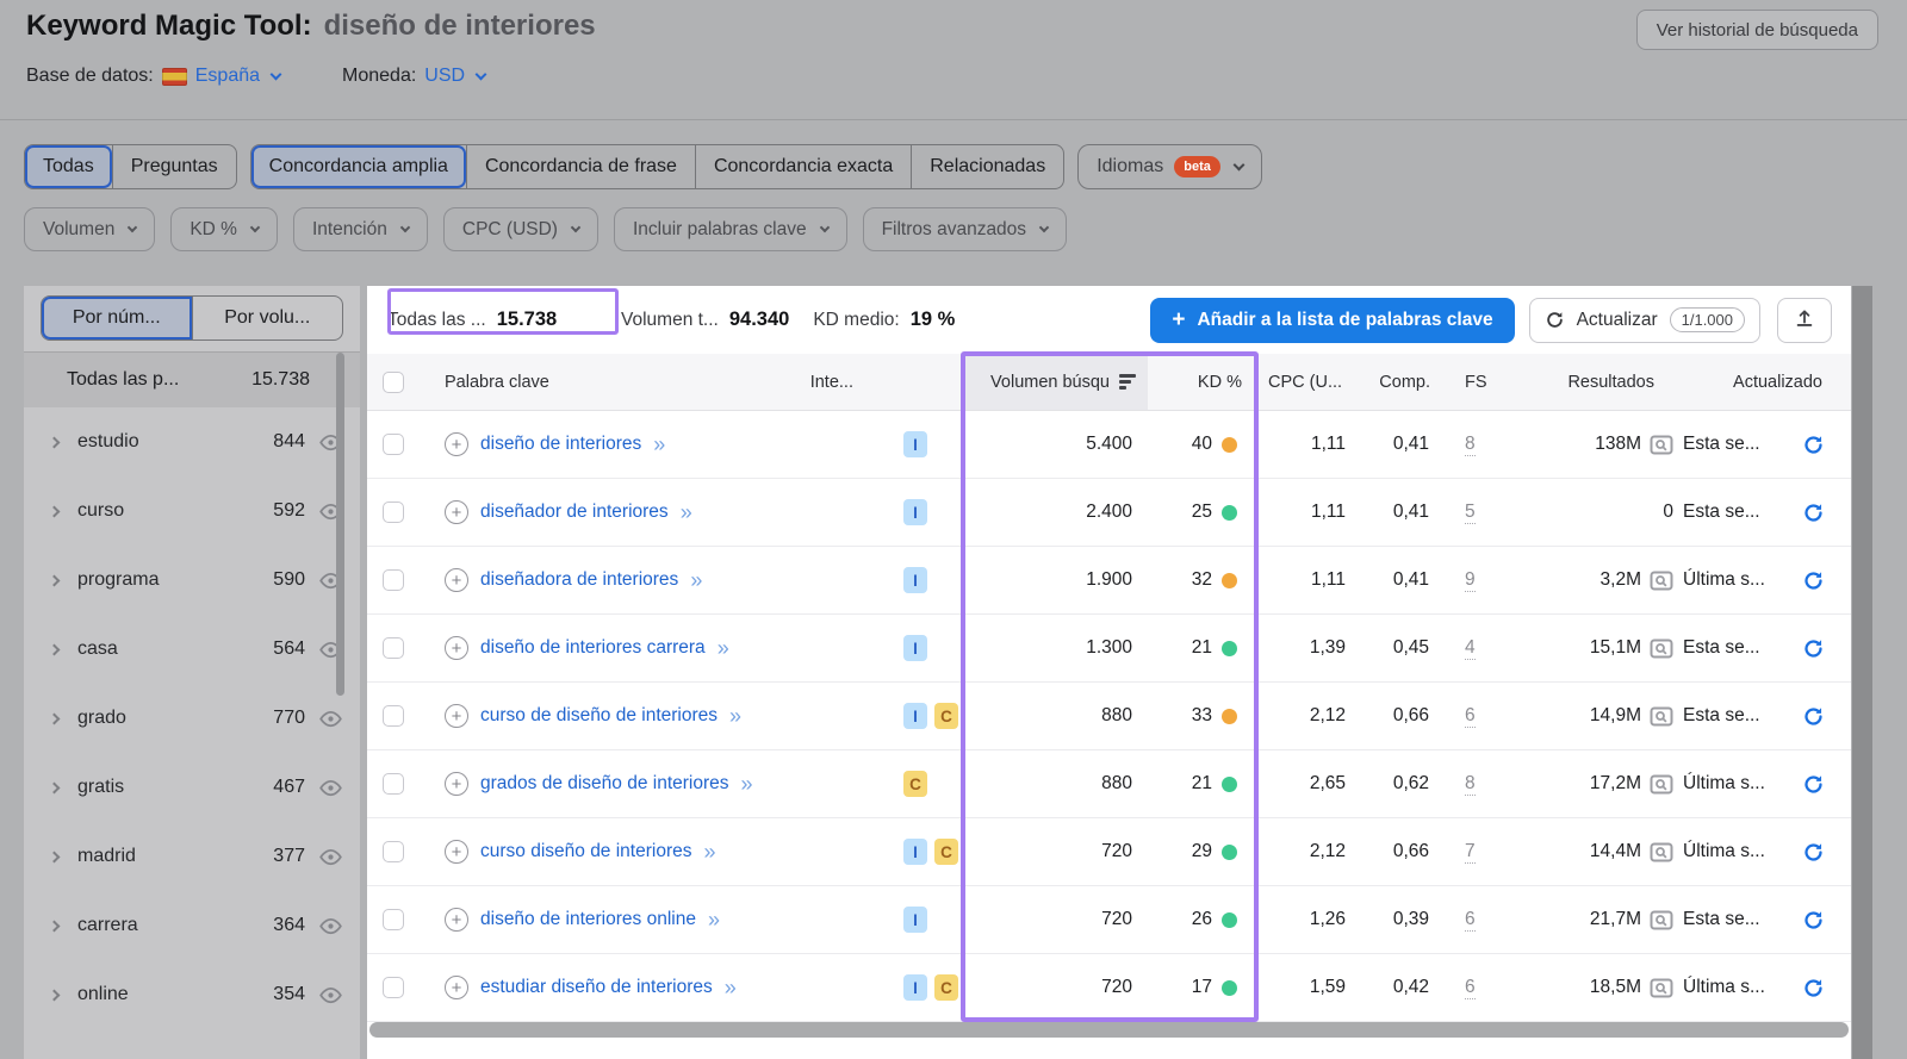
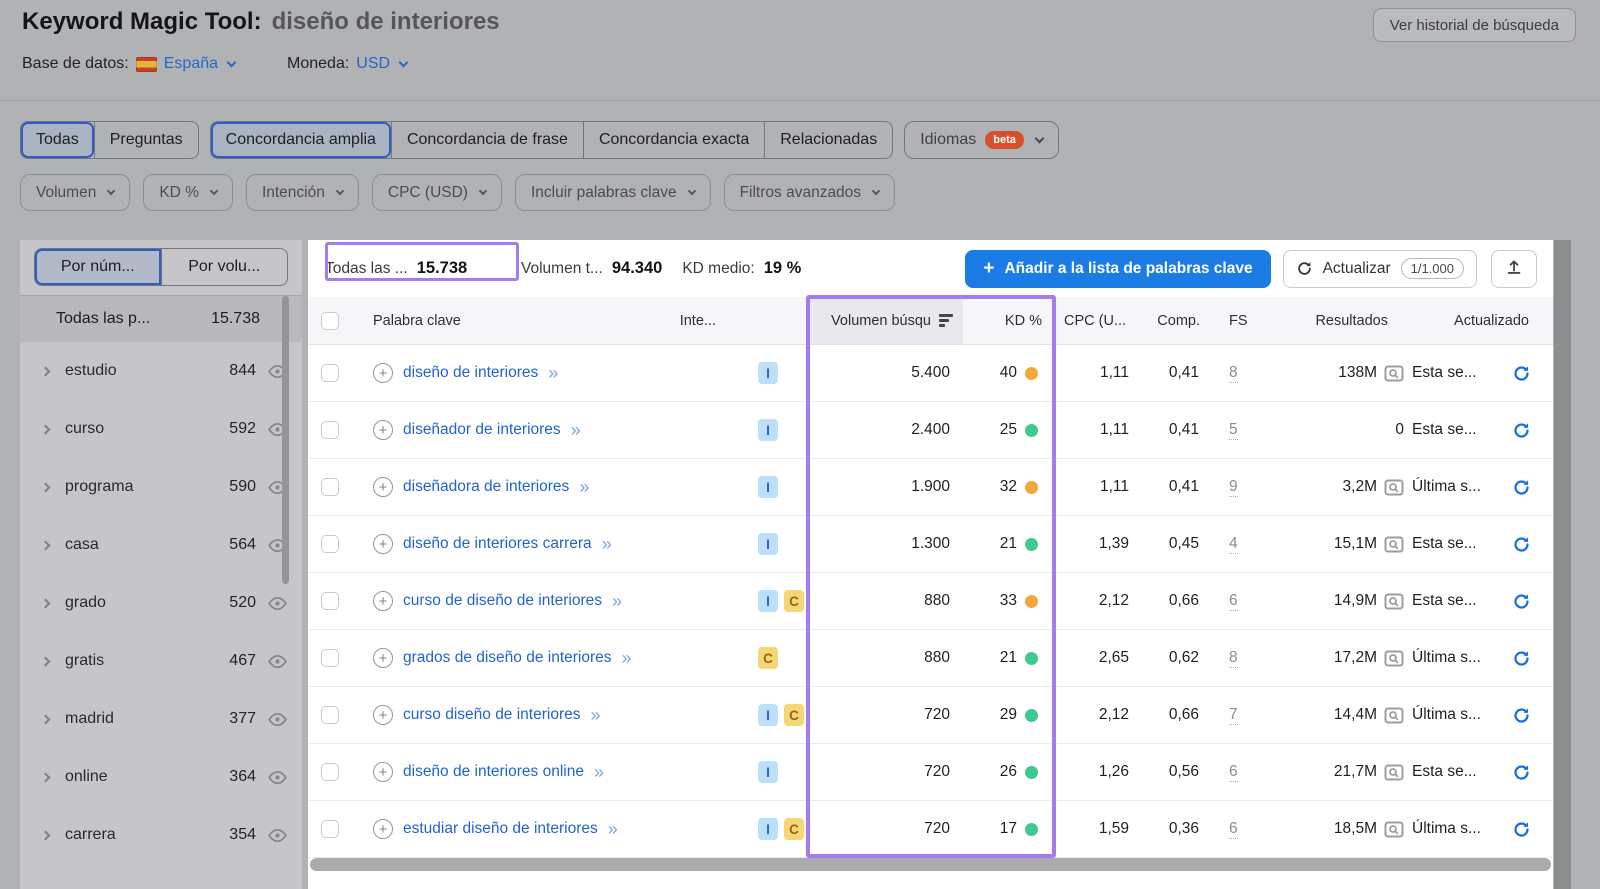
  Keyword Magic Tool:
  diseño de interiores
  Ver historial de búsqueda
  Base de datos:
  España
  Moneda:
  USD
  Todas
  Preguntas
  Concordancia amplia
  Concordancia de frase
  Concordancia exacta
  Relacionadas
  Idiomas
  beta
  Volumen
  KD %
  Intención
  CPC (USD)
  Incluir palabras clave
  Filtros avanzados
  Por núm...
  Por volu...
  Todas las p...
  15.738
  estudio
  844
  curso
  592
  programa
  590
  casa
  564
  grado
- 770
+ 520
  gratis
  467
  madrid
  377
- carrera
+ online
  364
- online
+ carrera
  354
  Todas las ...
  15.738
  Volumen t...
  94.340
  KD medio:
  19 %
  +
  Añadir a la lista de palabras clave
  Actualizar
  1/1.000
  Palabra clave
  Inte...
  Volumen búsqu
  KD %
  CPC (U...
  Comp.
  FS
  Resultados
  Actualizado
  +
  diseño de interiores
  »
  I
  5.400
  40
  1,11
  0,41
  8
  138M
  Esta se...
  +
  diseñador de interiores
  »
  I
  2.400
  25
  1,11
  0,41
  5
  0
  Esta se...
  +
  diseñadora de interiores
  »
  I
  1.900
  32
  1,11
  0,41
  9
  3,2M
  Última s...
  +
  diseño de interiores carrera
  »
  I
  1.300
  21
  1,39
  0,45
  4
  15,1M
  Esta se...
  +
  curso de diseño de interiores
  »
  I
  C
  880
  33
  2,12
  0,66
  6
  14,9M
  Esta se...
  +
  grados de diseño de interiores
  »
  C
  880
  21
  2,65
  0,62
  8
  17,2M
  Última s...
  +
  curso diseño de interiores
  »
  I
  C
  720
  29
  2,12
  0,66
  7
  14,4M
  Última s...
  +
  diseño de interiores online
  »
  I
  720
  26
  1,26
- 0,39
+ 0,56
  6
  21,7M
  Esta se...
  +
  estudiar diseño de interiores
  »
  I
  C
  720
  17
  1,59
- 0,42
+ 0,36
  6
  18,5M
  Última s...
